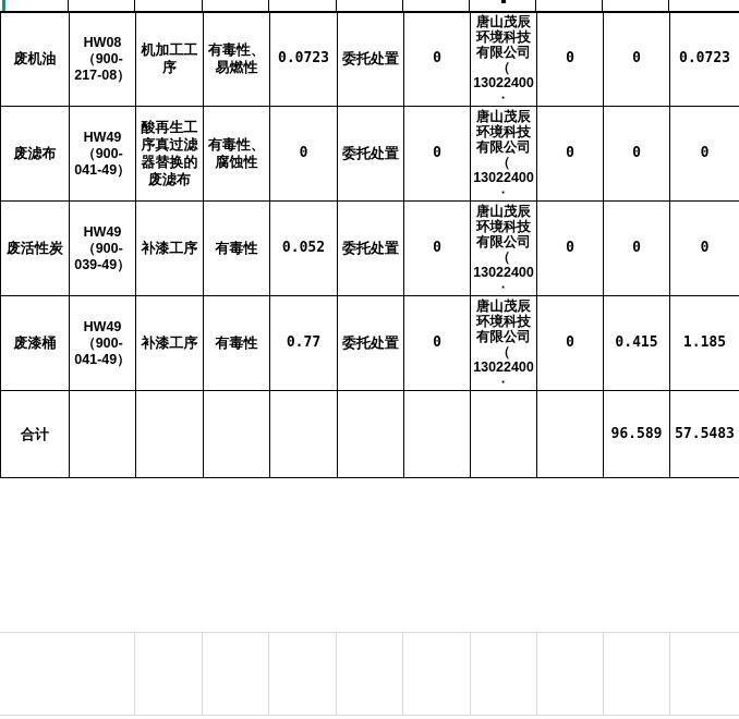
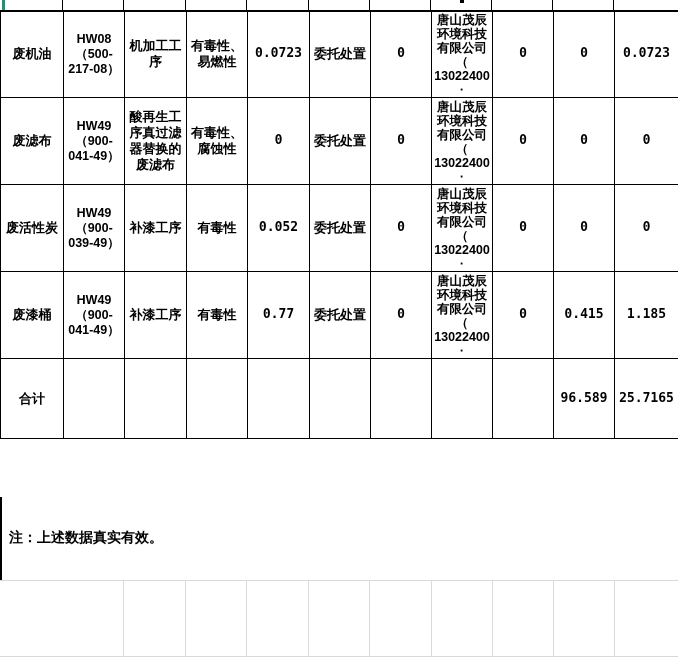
- 废机油	HW08 （900- 217-08）	机加工工序	有毒性、易燃性	0.0723	委托处置	0	唐山茂辰 环境科技 有限公司 （ 13022400 ·	0	0	0.0723
+ 废机油	HW08 （500- 217-08）	机加工工序	有毒性、易燃性	0.0723	委托处置	0	唐山茂辰 环境科技 有限公司 （ 13022400 ·	0	0	0.0723
  废滤布	HW49 （900- 041-49）	酸再生工序真过滤器替换的废滤布	有毒性、腐蚀性	0	委托处置	0	唐山茂辰 环境科技 有限公司 （ 13022400 ·	0	0	0
  废活性炭	HW49 （900- 039-49）	补漆工序	有毒性	0.052	委托处置	0	唐山茂辰 环境科技 有限公司 （ 13022400 ·	0	0	0
  废漆桶	HW49 （900- 041-49）	补漆工序	有毒性	0.77	委托处置	0	唐山茂辰 环境科技 有限公司 （ 13022400 ·	0	0.415	1.185
- 合计									96.589	57.5483
+ 合计									96.589	25.7165
+ 注：上述数据真实有效。
